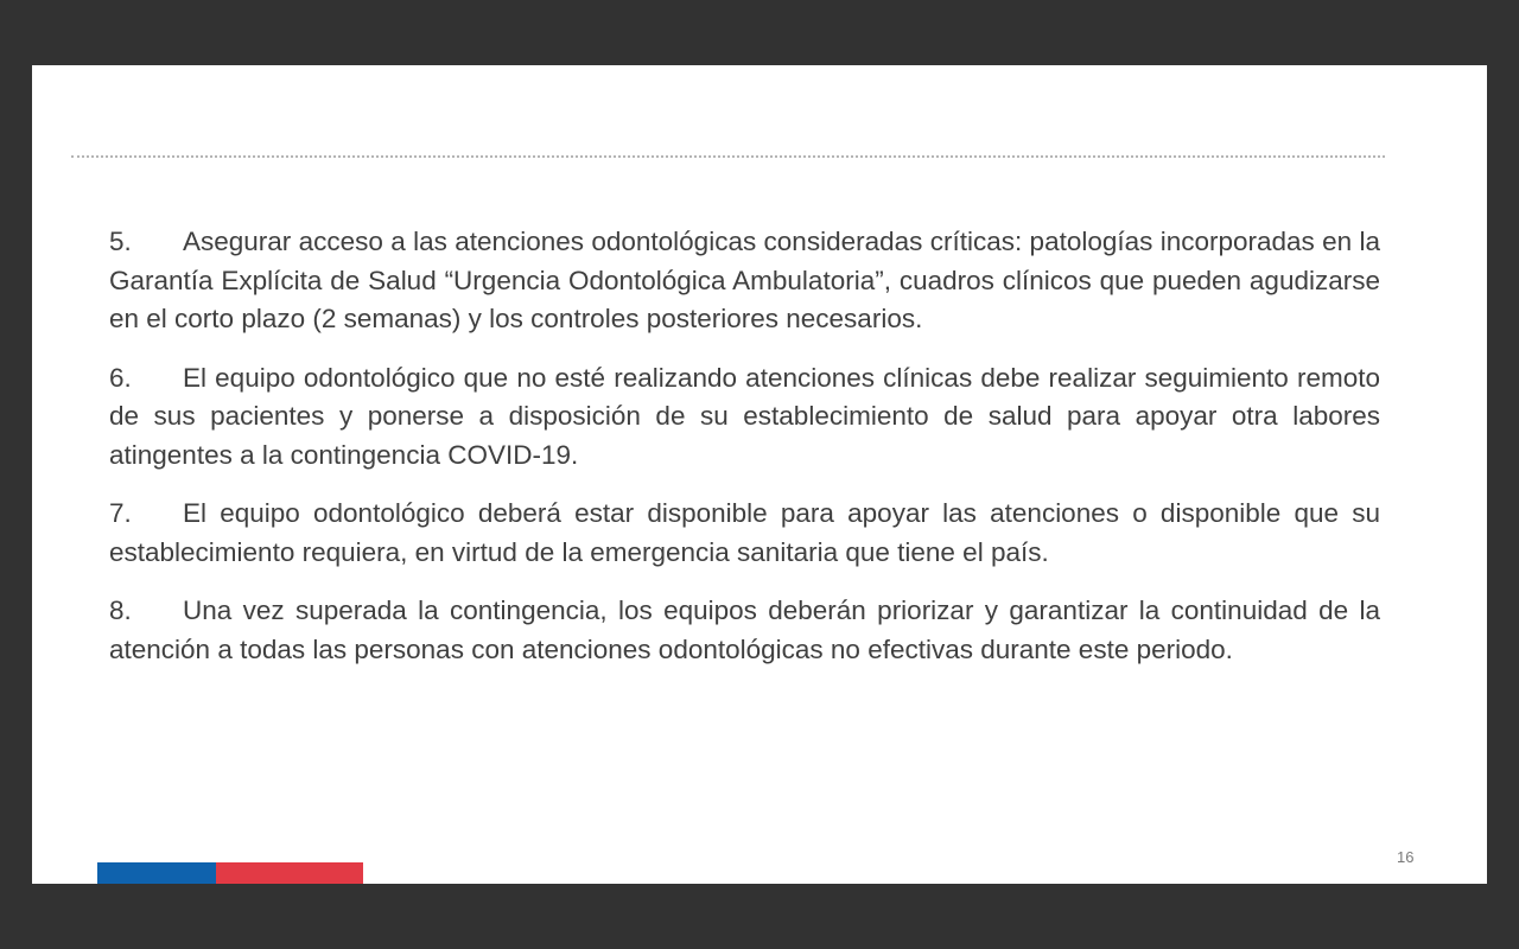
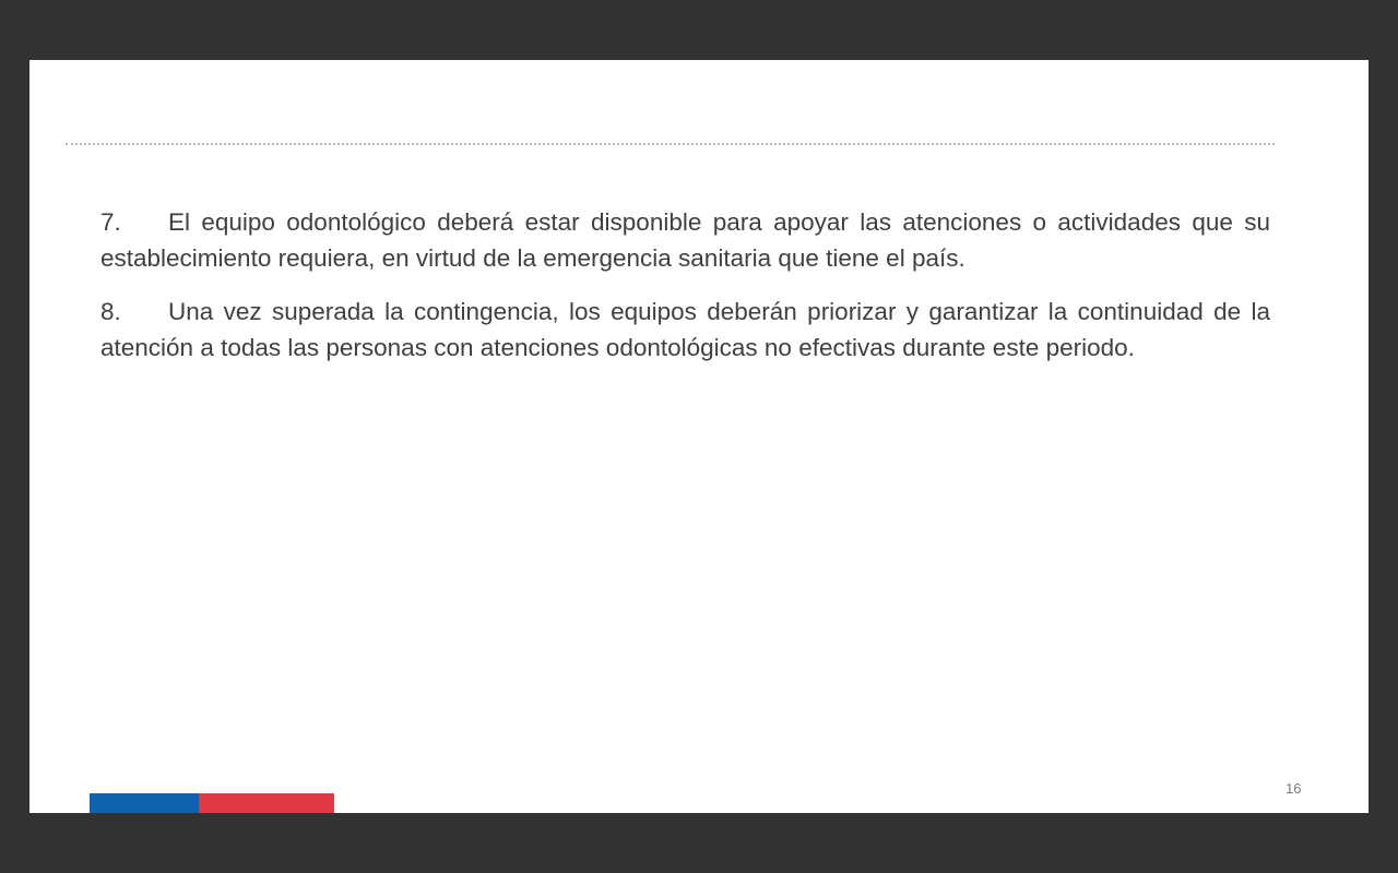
- 5. Asegurar acceso a las atenciones odontológicas consideradas críticas: patologías incorporadas en la Garantía Explícita de Salud “Urgencia Odontológica Ambulatoria”, cuadros clínicos que pueden agudizarse en el corto plazo (2 semanas) y los controles posteriores necesarios.
- 6. El equipo odontológico que no esté realizando atenciones clínicas debe realizar seguimiento remoto de sus pacientes y ponerse a disposición de su establecimiento de salud para apoyar otra labores atingentes a la contingencia COVID-19.
- 7. El equipo odontológico deberá estar disponible para apoyar las atenciones o disponible que su establecimiento requiera, en virtud de la emergencia sanitaria que tiene el país.
+ 7. El equipo odontológico deberá estar disponible para apoyar las atenciones o actividades que su establecimiento requiera, en virtud de la emergencia sanitaria que tiene el país.
  8. Una vez superada la contingencia, los equipos deberán priorizar y garantizar la continuidad de la atención a todas las personas con atenciones odontológicas no efectivas durante este periodo.
  16
